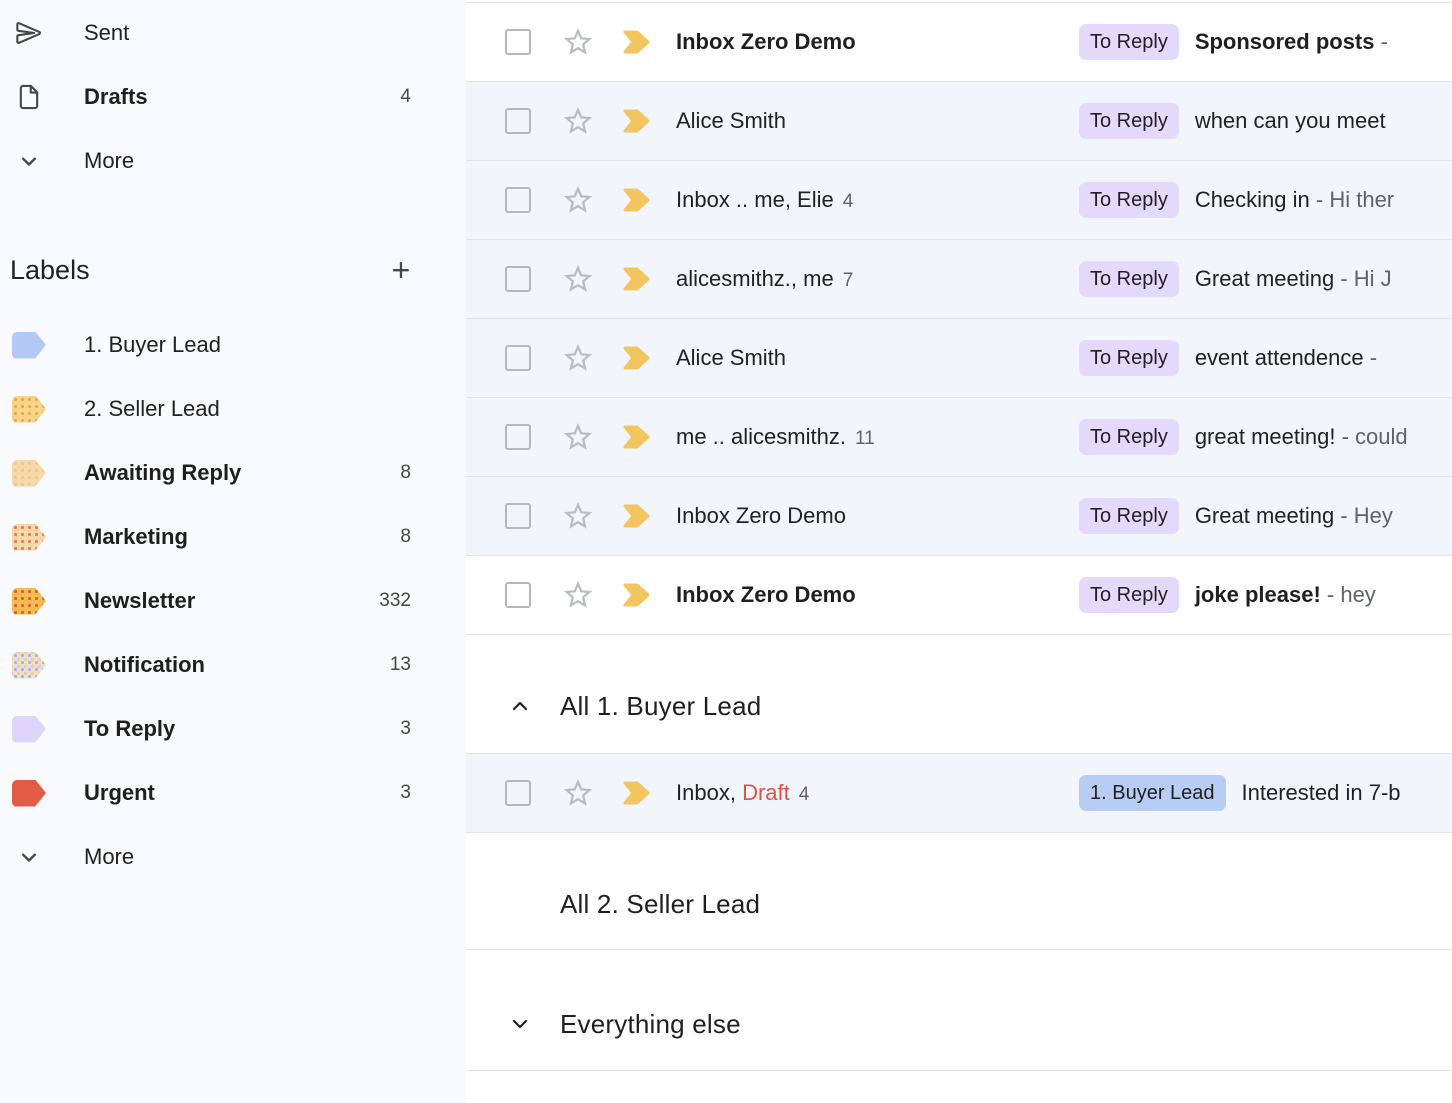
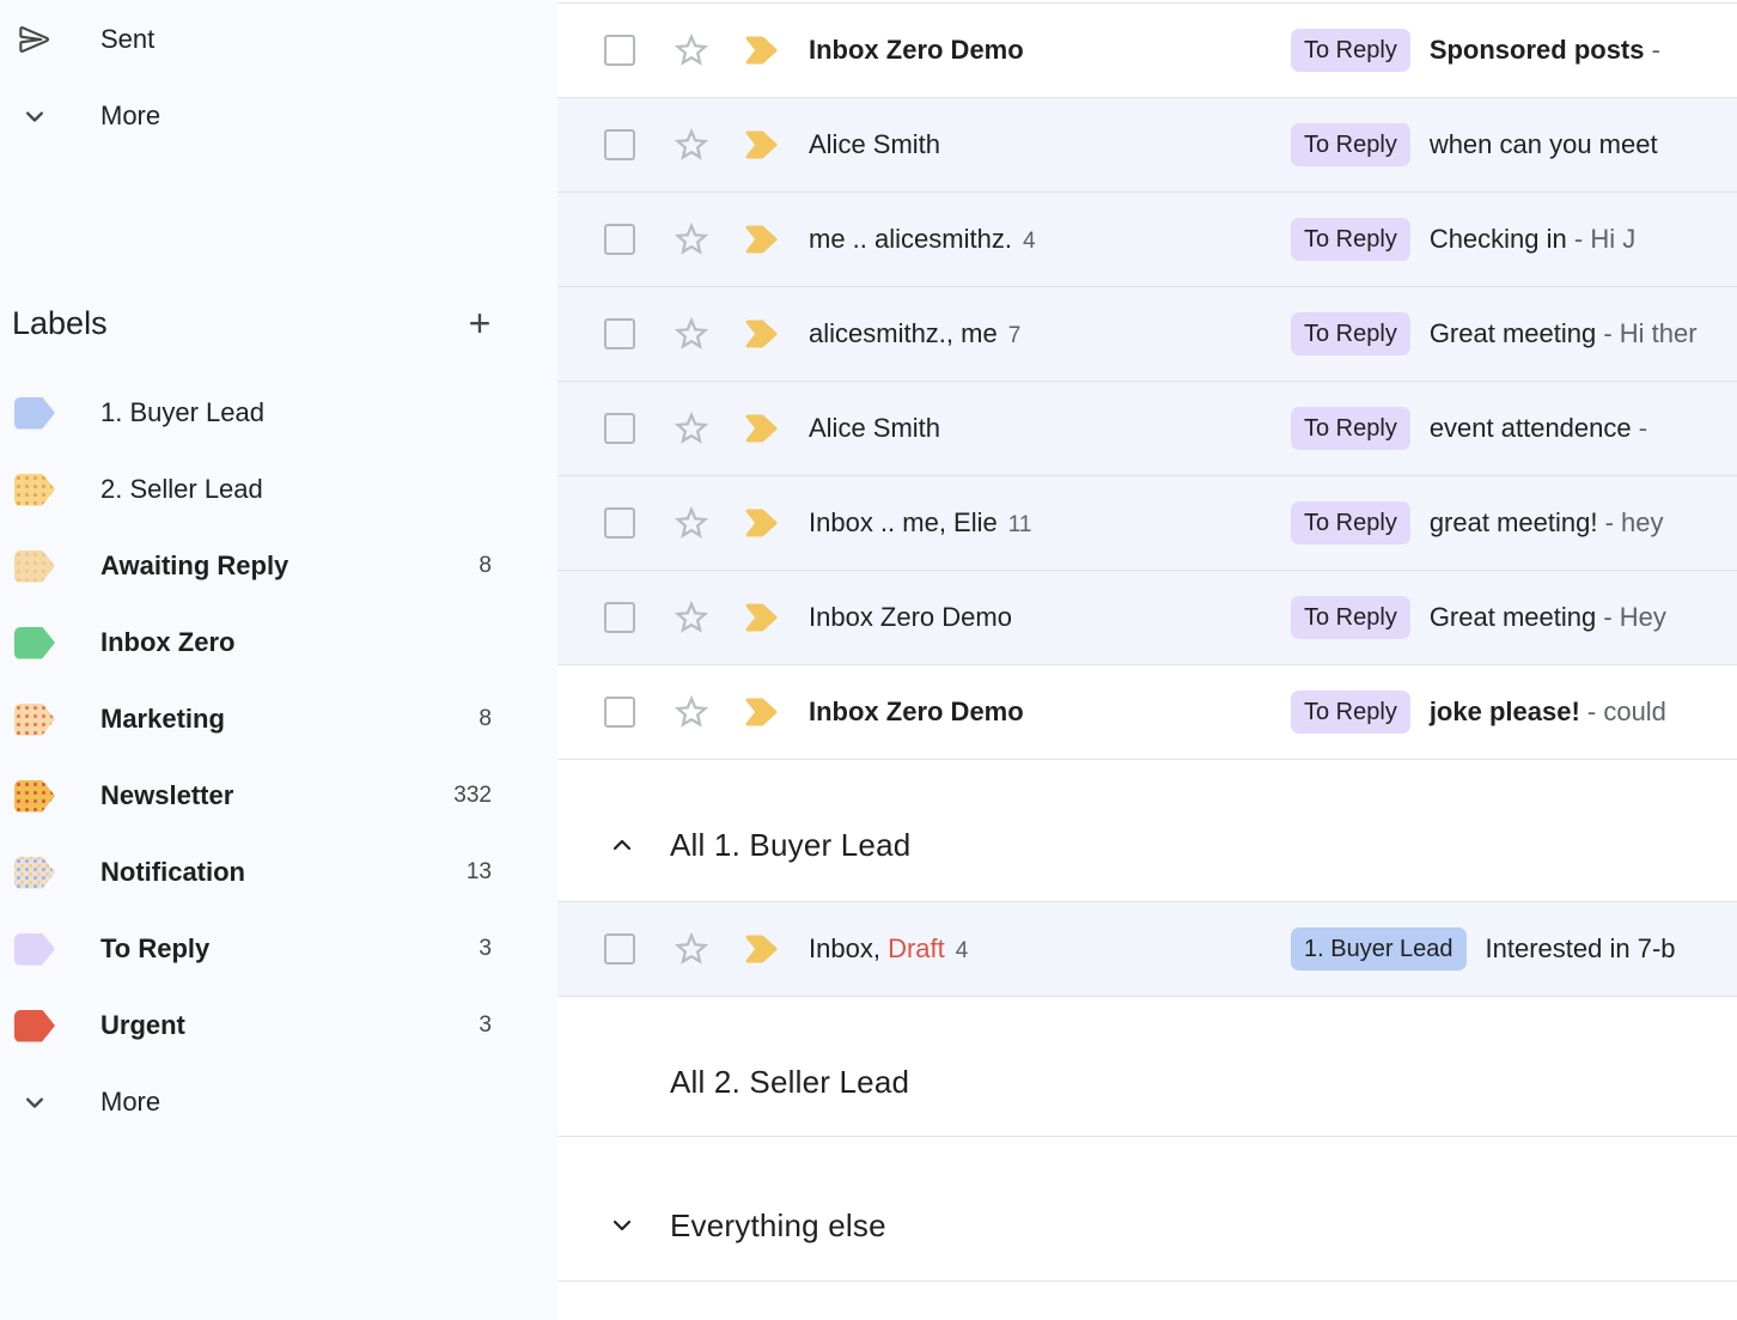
  Sent
- Drafts
- 4
  More
  Labels
  +
  1. Buyer Lead
  2. Seller Lead
  Awaiting Reply
  8
+ Inbox Zero
  Marketing
  8
  Newsletter
  332
  Notification
  13
  To Reply
  3
  Urgent
  3
  More
  Inbox Zero Demo
  To Reply
  Sponsored posts
  -
  Alice Smith
  To Reply
  when can you meet
- Inbox .. me, Elie 4
+ me .. alicesmithz. 4
  To Reply
  Checking in
  -
- Hi ther
+ Hi J
  alicesmithz., me 7
  To Reply
  Great meeting
  -
- Hi J
+ Hi ther
  Alice Smith
  To Reply
  event attendence
  -
- me .. alicesmithz. 11
+ Inbox .. me, Elie 11
  To Reply
  great meeting!
  -
- could
+ hey
  Inbox Zero Demo
  To Reply
  Great meeting
  -
  Hey
  Inbox Zero Demo
  To Reply
  joke please!
  -
- hey
+ could
  All 1. Buyer Lead
  Inbox, Draft 4
  1. Buyer Lead
  Interested in 7-b
  All 2. Seller Lead
  Everything else
